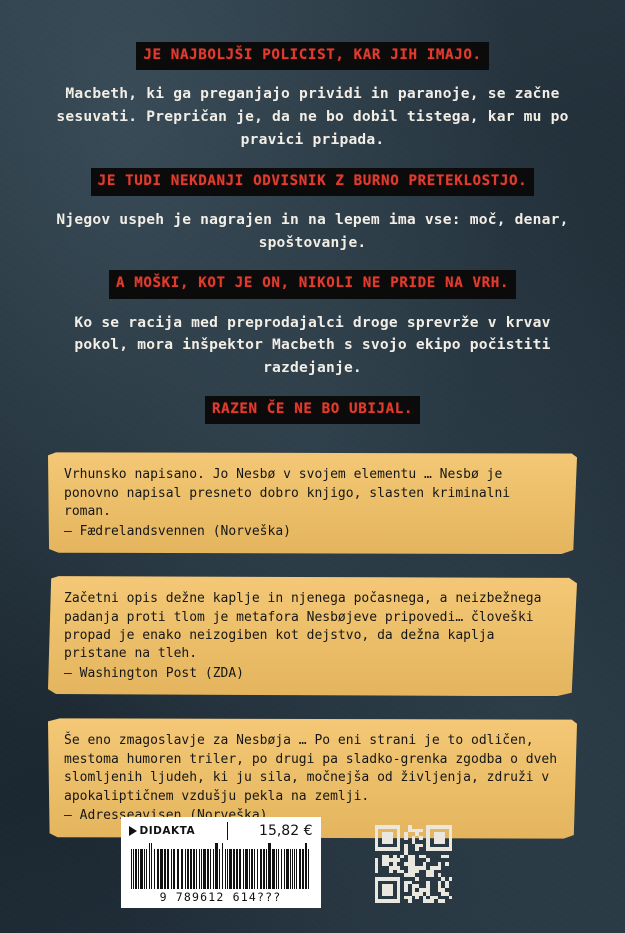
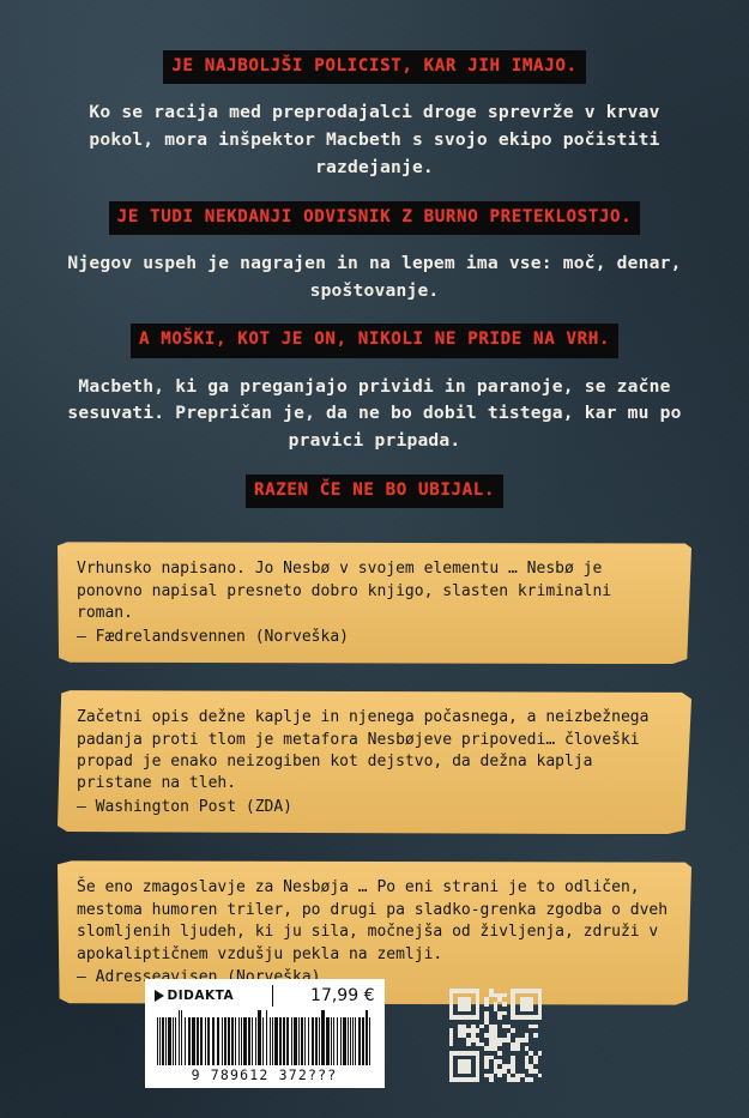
  JE NAJBOLJŠI POLICIST, KAR JIH IMAJO.
- Macbeth, ki ga preganjajo prividi in paranoje, se začne sesuvati. Prepričan je, da ne bo dobil tistega, kar mu po pravici pripada.
+ Ko se racija med preprodajalci droge sprevrže v krvav pokol, mora inšpektor Macbeth s svojo ekipo počistiti razdejanje.
  JE TUDI NEKDANJI ODVISNIK Z BURNO PRETEKLOSTJO.
  Njegov uspeh je nagrajen in na lepem ima vse: moč, denar, spoštovanje.
  A MOŠKI, KOT JE ON, NIKOLI NE PRIDE NA VRH.
- Ko se racija med preprodajalci droge sprevrže v krvav pokol, mora inšpektor Macbeth s svojo ekipo počistiti razdejanje.
+ Macbeth, ki ga preganjajo prividi in paranoje, se začne sesuvati. Prepričan je, da ne bo dobil tistega, kar mu po pravici pripada.
  RAZEN ČE NE BO UBIJAL.
  Vrhunsko napisano. Jo Nesbø v svojem elementu … Nesbø je ponovno napisal presneto dobro knjigo, slasten kriminalni roman.
  — Fædrelandsvennen (Norveška)
  Začetni opis dežne kaplje in njenega počasnega, a neizbežnega padanja proti tlom je metafora Nesbøjeve pripovedi… človeški propad je enako neizogiben kot dejstvo, da dežna kaplja pristane na tleh.
  — Washington Post (ZDA)
  Še eno zmagoslavje za Nesbøja … Po eni strani je to odličen, mestoma humoren triler, po drugi pa sladko-grenka zgodba o dveh slomljenih ljudeh, ki ju sila, močnejša od življenja, združi v apokaliptičnem vzdušju pekla na zemlji.
  — Adresseavisen (Norveška)
  DIDAKTA
- 15,82 €
+ 17,99 €
- 9 789612 614???
+ 9 789612 372???
